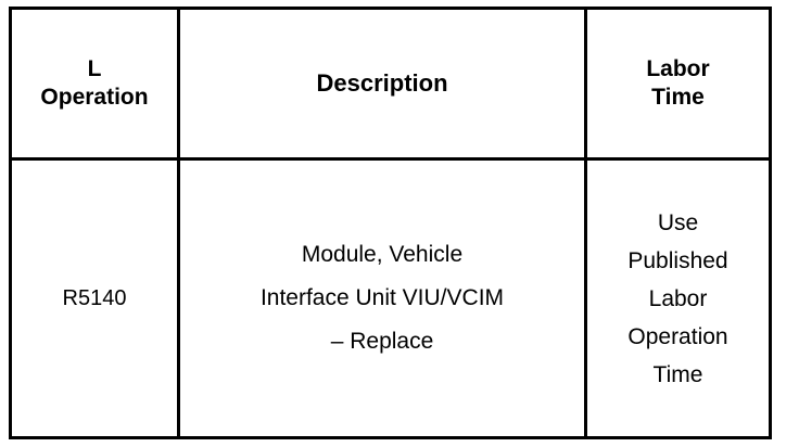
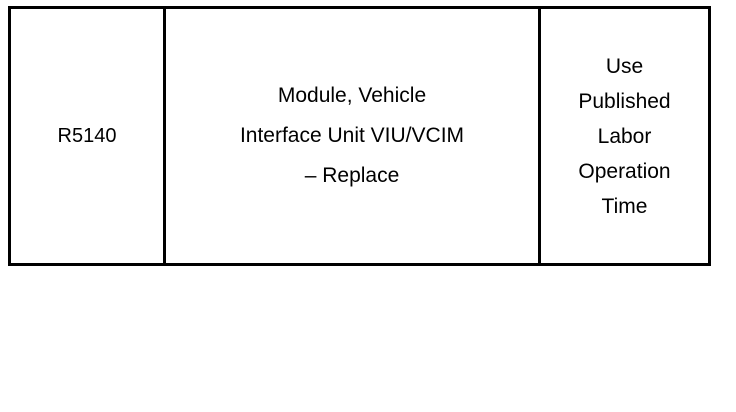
- L Operation	Description	Labor Time
  R5140	Module, Vehicle Interface Unit VIU/VCIM – Replace	Use Published Labor Operation Time
